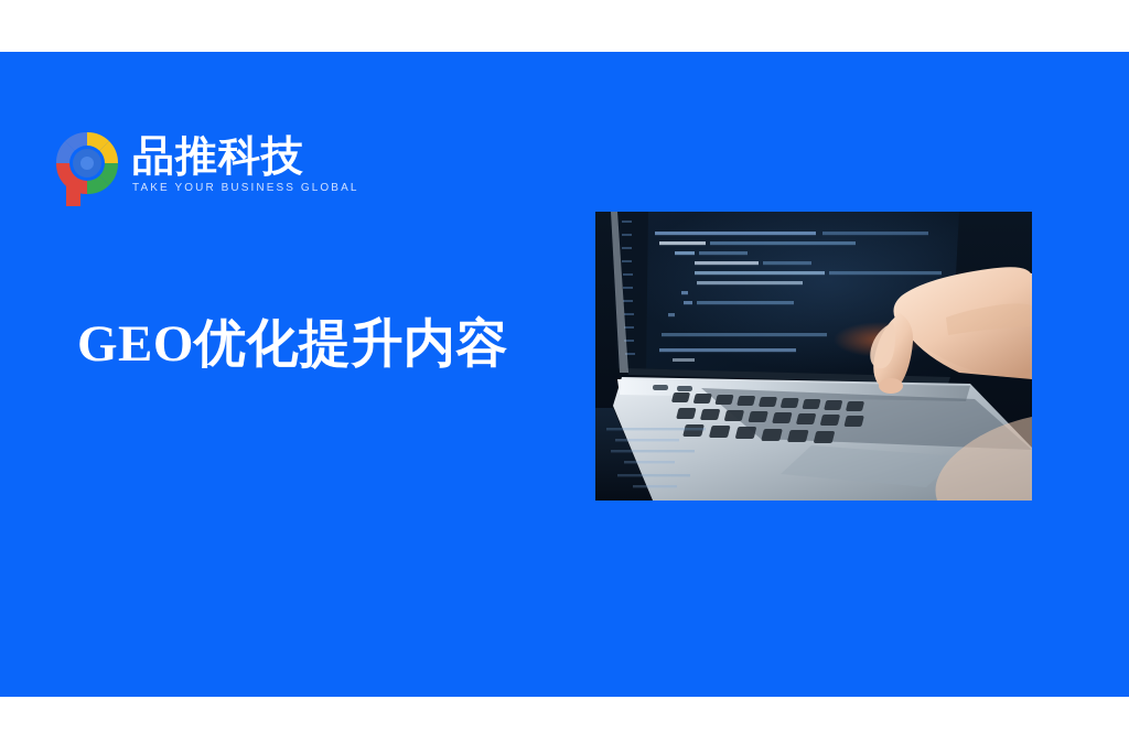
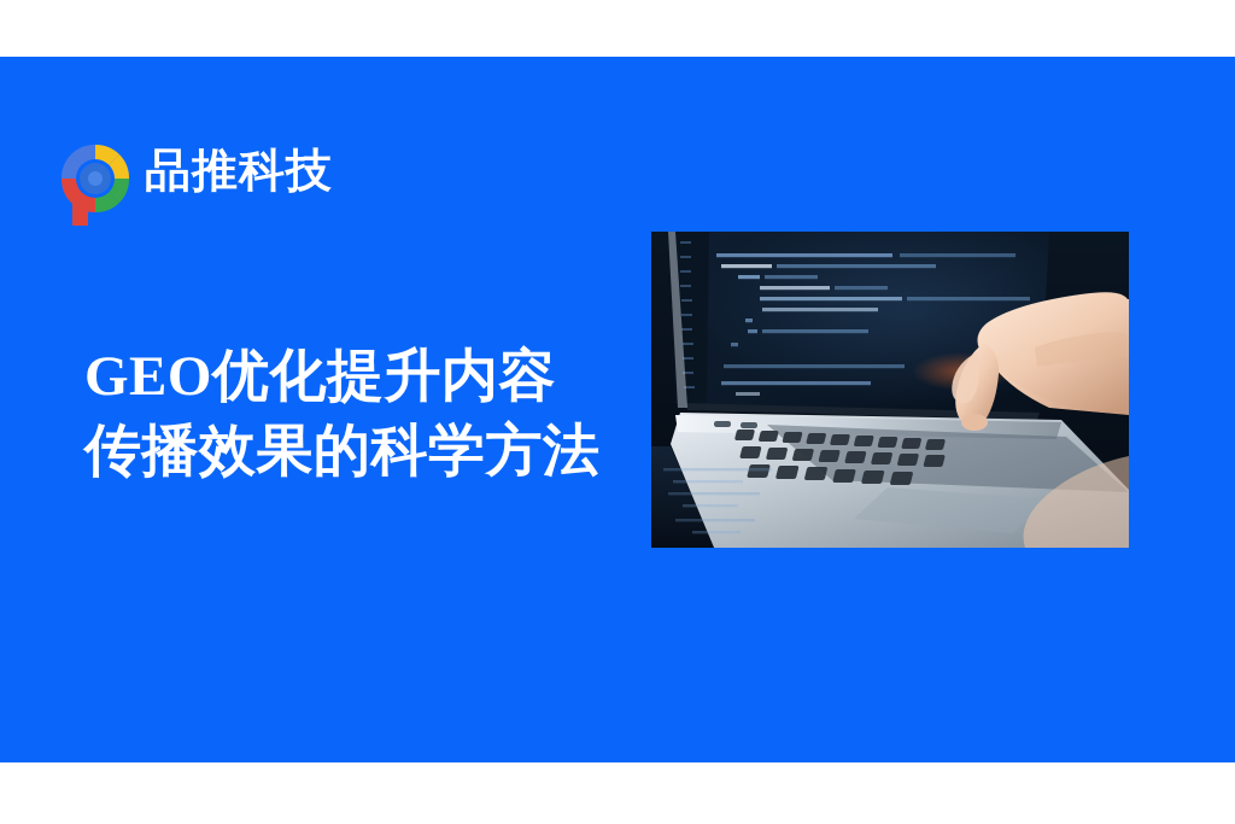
  品推科技
- TAKE YOUR BUSINESS GLOBAL
  GEO优化提升内容
+ 传播效果的科学方法
